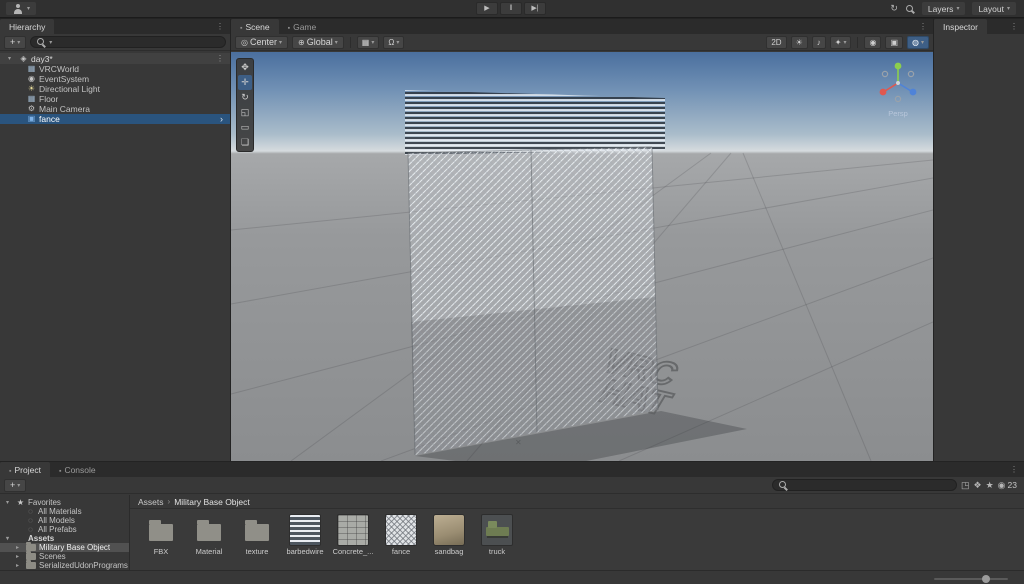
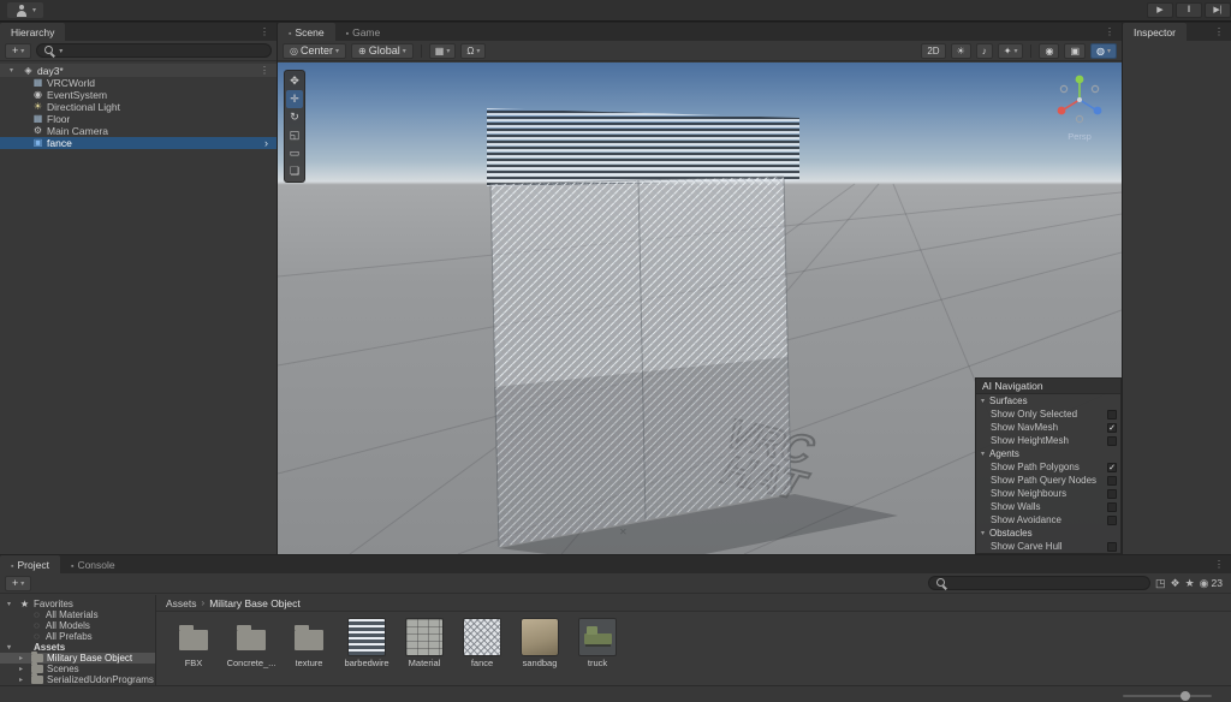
- ↻
- Layers
- Layout
  Hierarchy
  ⋮
  +
  day3*
  ⋮
  VRCWorld
  EventSystem
  Directional Light
  Floor
  Main Camera
  fance
  Scene
  Game
  ⋮
  ◎
  Center
  ⊕
  Global
  ▦
  Ω
  2D
  ☀
  ♪
  ✦
  ◉
  ▣
  ◍
  Persp
+ AI Navigation
+ Surfaces
+ Show Only Selected
+ Show NavMesh
+ Show HeightMesh
+ Agents
+ Show Path Polygons
+ Show Path Query Nodes
+ Show Neighbours
+ Show Walls
+ Show Avoidance
+ Obstacles
+ Show Carve Hull
  Inspector
  ⋮
  Project
  Console
  ⋮
  +
  ◳
  ❖
  ★
  ◉
  23
  Favorites
  All Materials
  All Models
  All Prefabs
  Assets
  Military Base Object
  Scenes
  SerializedUdonPrograms
  Assets
  ›
  Military Base Object
  FBX
- Material
+ Concrete_...
  texture
  barbedwire
- Concrete_...
+ Material
  fance
  sandbag
  truck
